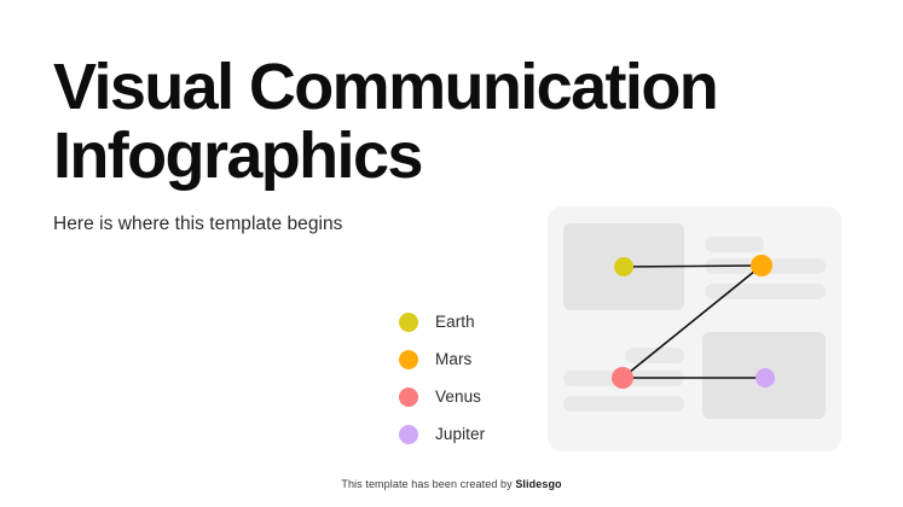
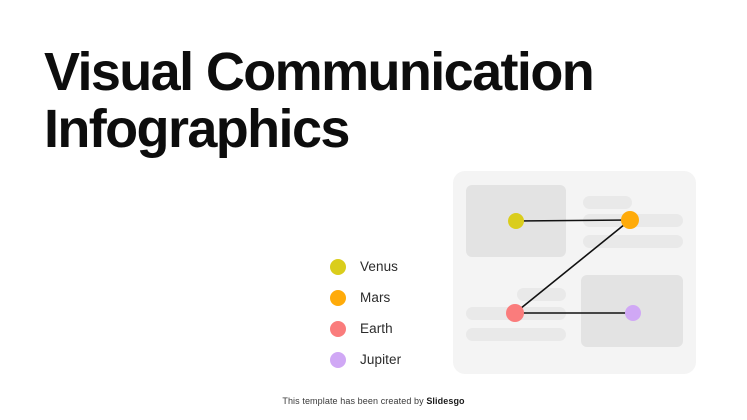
  Visual Communication
  Infographics
- Here is where this template begins
- Earth
+ Venus
  Mars
- Venus
+ Earth
  Jupiter
  This template has been created by Slidesgo
